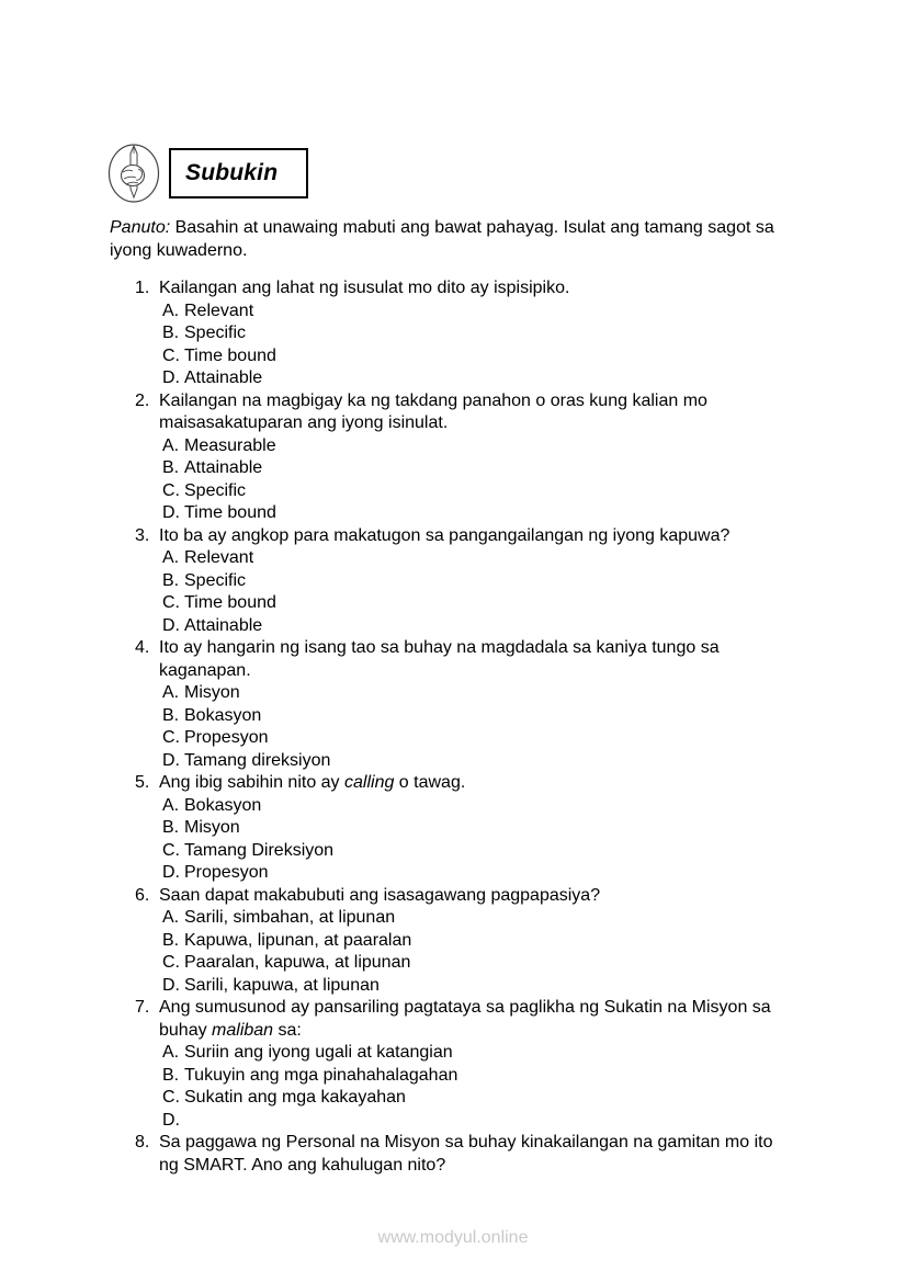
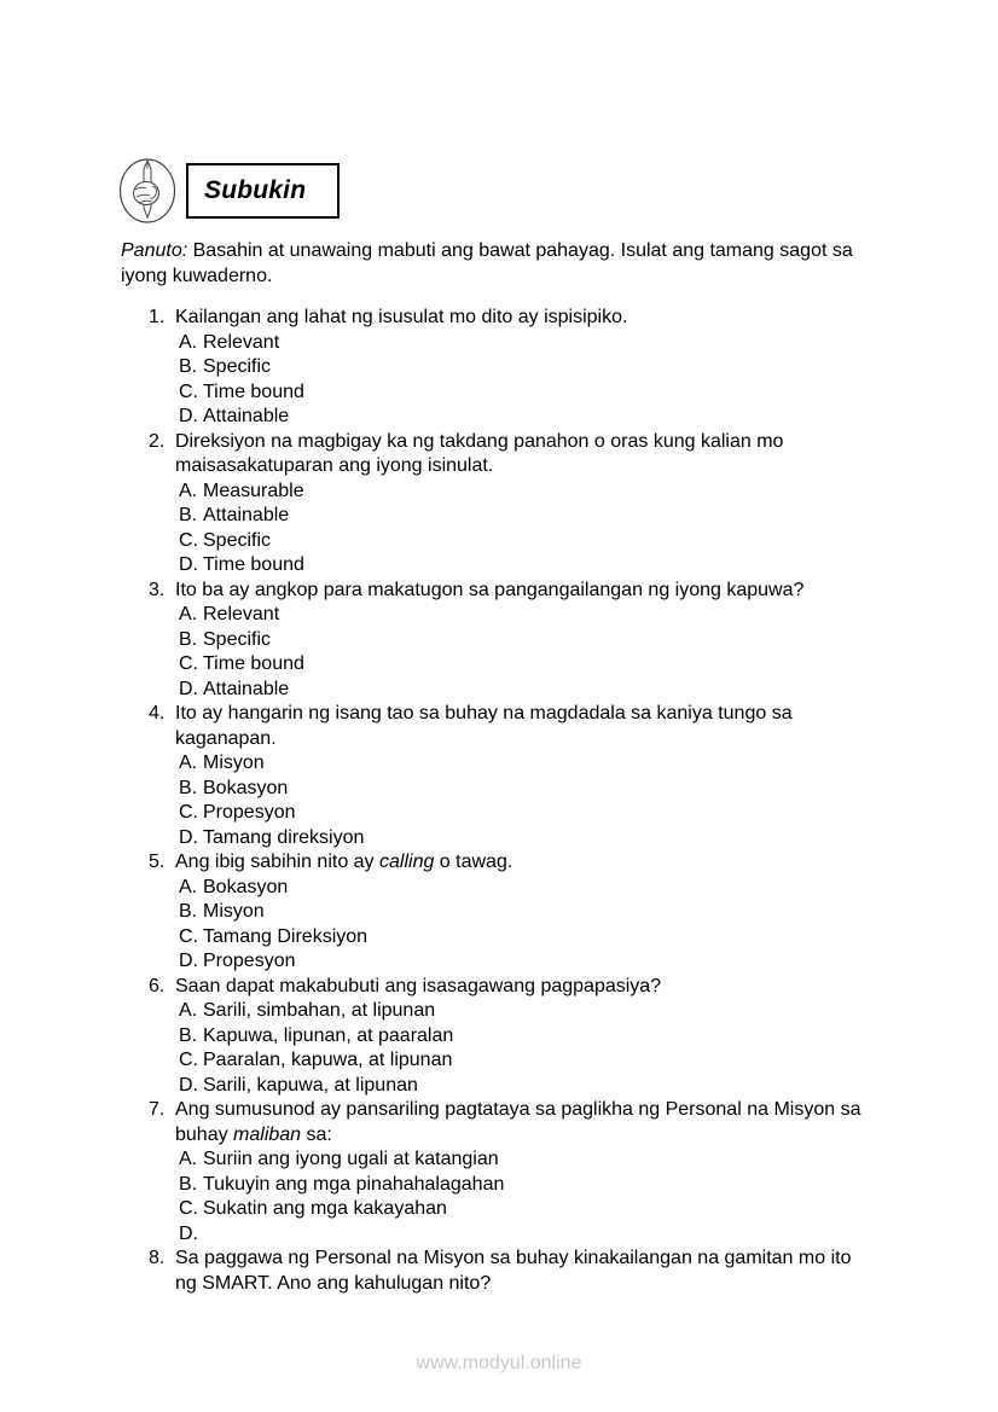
  Subukin
  Panuto: Basahin at unawaing mabuti ang bawat pahayag. Isulat ang tamang sagot sa iyong kuwaderno.
  1.
  Kailangan ang lahat ng isusulat mo dito ay ispisipiko.
  A.
  Relevant
  B.
  Specific
  C.
  Time bound
  D.
  Attainable
  2.
- Kailangan na magbigay ka ng takdang panahon o oras kung kalian mo maisasakatuparan ang iyong isinulat.
+ Direksiyon na magbigay ka ng takdang panahon o oras kung kalian mo maisasakatuparan ang iyong isinulat.
  A.
  Measurable
  B.
  Attainable
  C.
  Specific
  D.
  Time bound
  3.
  Ito ba ay angkop para makatugon sa pangangailangan ng iyong kapuwa?
  A.
  Relevant
  B.
  Specific
  C.
  Time bound
  D.
  Attainable
  4.
  Ito ay hangarin ng isang tao sa buhay na magdadala sa kaniya tungo sa kaganapan.
  A.
  Misyon
  B.
  Bokasyon
  C.
  Propesyon
  D.
  Tamang direksiyon
  5.
  Ang ibig sabihin nito ay calling o tawag.
  A.
  Bokasyon
  B.
  Misyon
  C.
  Tamang Direksiyon
  D.
  Propesyon
  6.
  Saan dapat makabubuti ang isasagawang pagpapasiya?
  A.
  Sarili, simbahan, at lipunan
  B.
  Kapuwa, lipunan, at paaralan
  C.
  Paaralan, kapuwa, at lipunan
  D.
  Sarili, kapuwa, at lipunan
  7.
- Ang sumusunod ay pansariling pagtataya sa paglikha ng Sukatin na Misyon sa buhay maliban sa:
+ Ang sumusunod ay pansariling pagtataya sa paglikha ng Personal na Misyon sa buhay maliban sa:
  A.
  Suriin ang iyong ugali at katangian
  B.
  Tukuyin ang mga pinahahalagahan
  C.
  Sukatin ang mga kakayahan
  D.
  8.
  Sa paggawa ng Personal na Misyon sa buhay kinakailangan na gamitan mo ito ng SMART. Ano ang kahulugan nito?
  www.modyul.online
